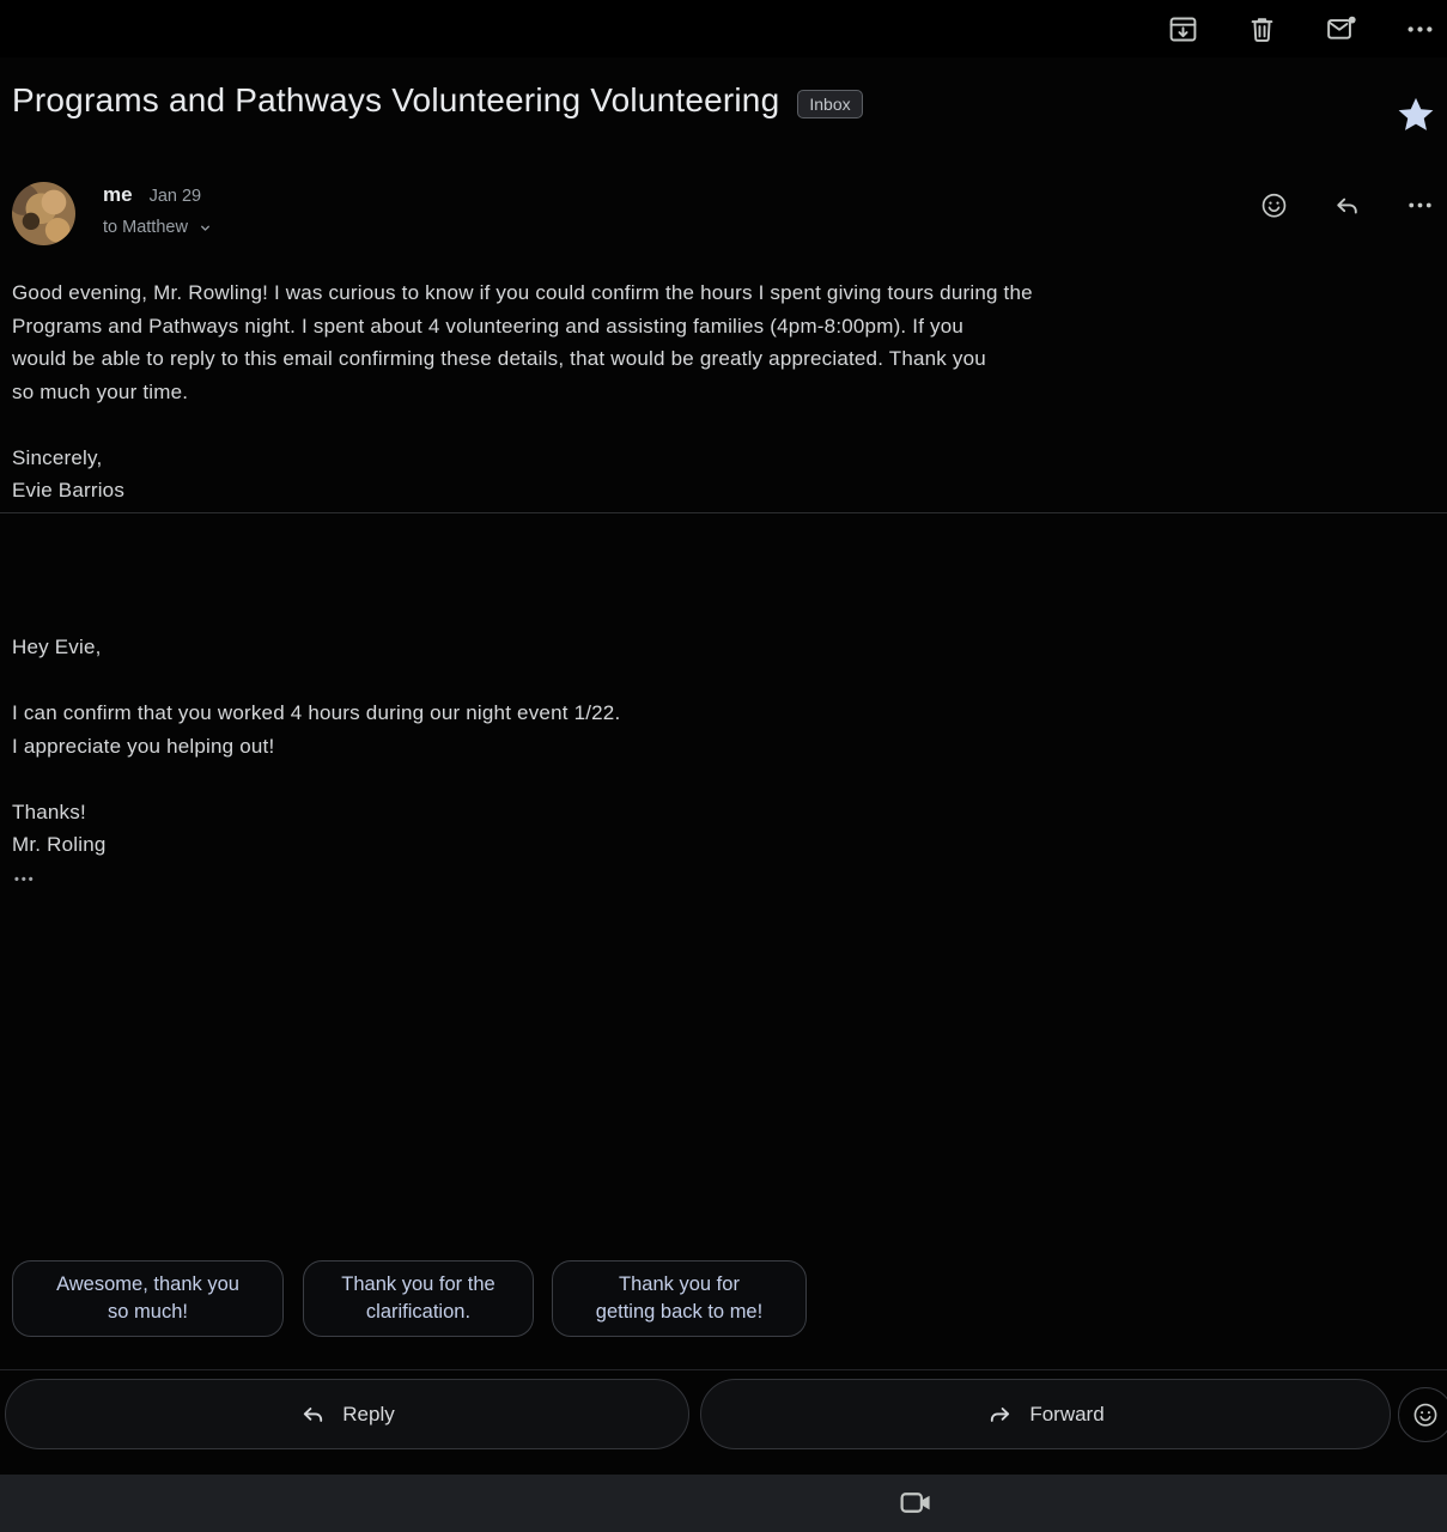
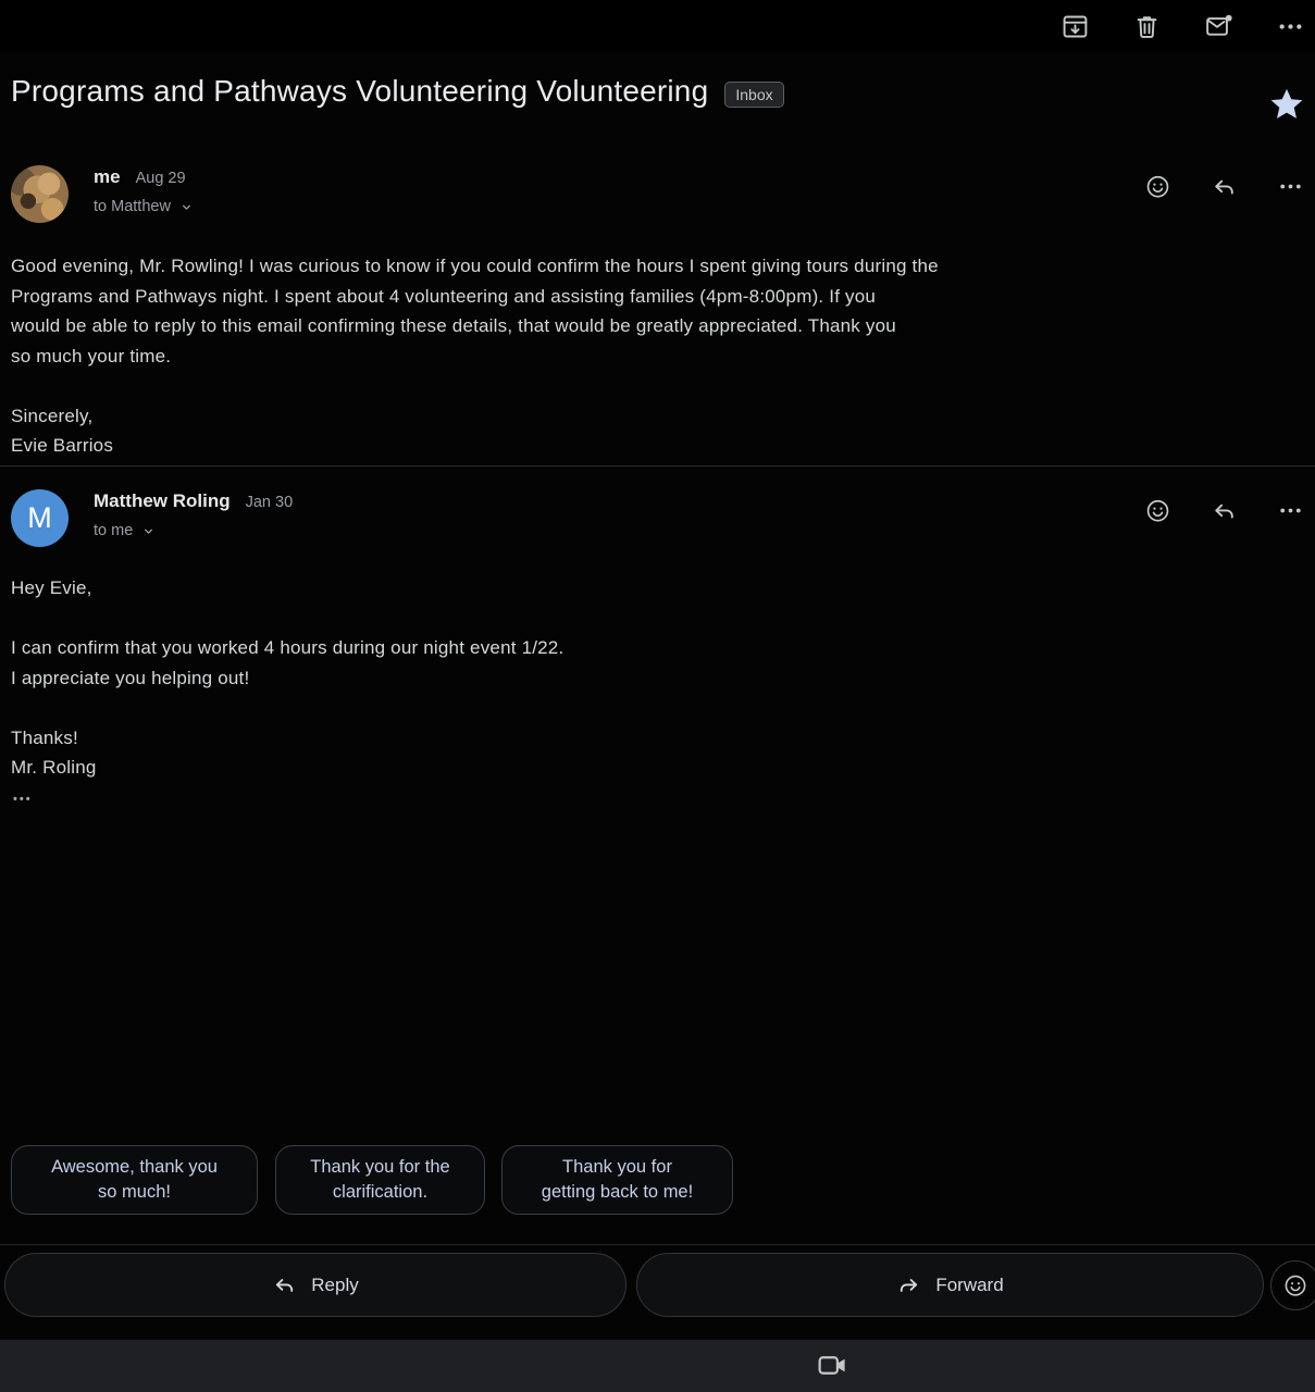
  Programs and Pathways Volunteering Volunteering
  Inbox
- me Jan 29
+ me Aug 29
  to Matthew
  Good evening, Mr. Rowling! I was curious to know if you could confirm the hours I spent giving tours during the
  Programs and Pathways night. I spent about 4 volunteering and assisting families (4pm-8:00pm). If you
  would be able to reply to this email confirming these details, that would be greatly appreciated. Thank you
  so much your time.
  Sincerely,
  Evie Barrios
+ M
+ Matthew Roling Jan 30
+ to me
  Hey Evie,
  I can confirm that you worked 4 hours during our night event 1/22.
  I appreciate you helping out!
  Thanks!
  Mr. Roling
  •••
  Awesome, thank you
  so much!
  Thank you for the
  clarification.
  Thank you for
  getting back to me!
  Reply
  Forward
